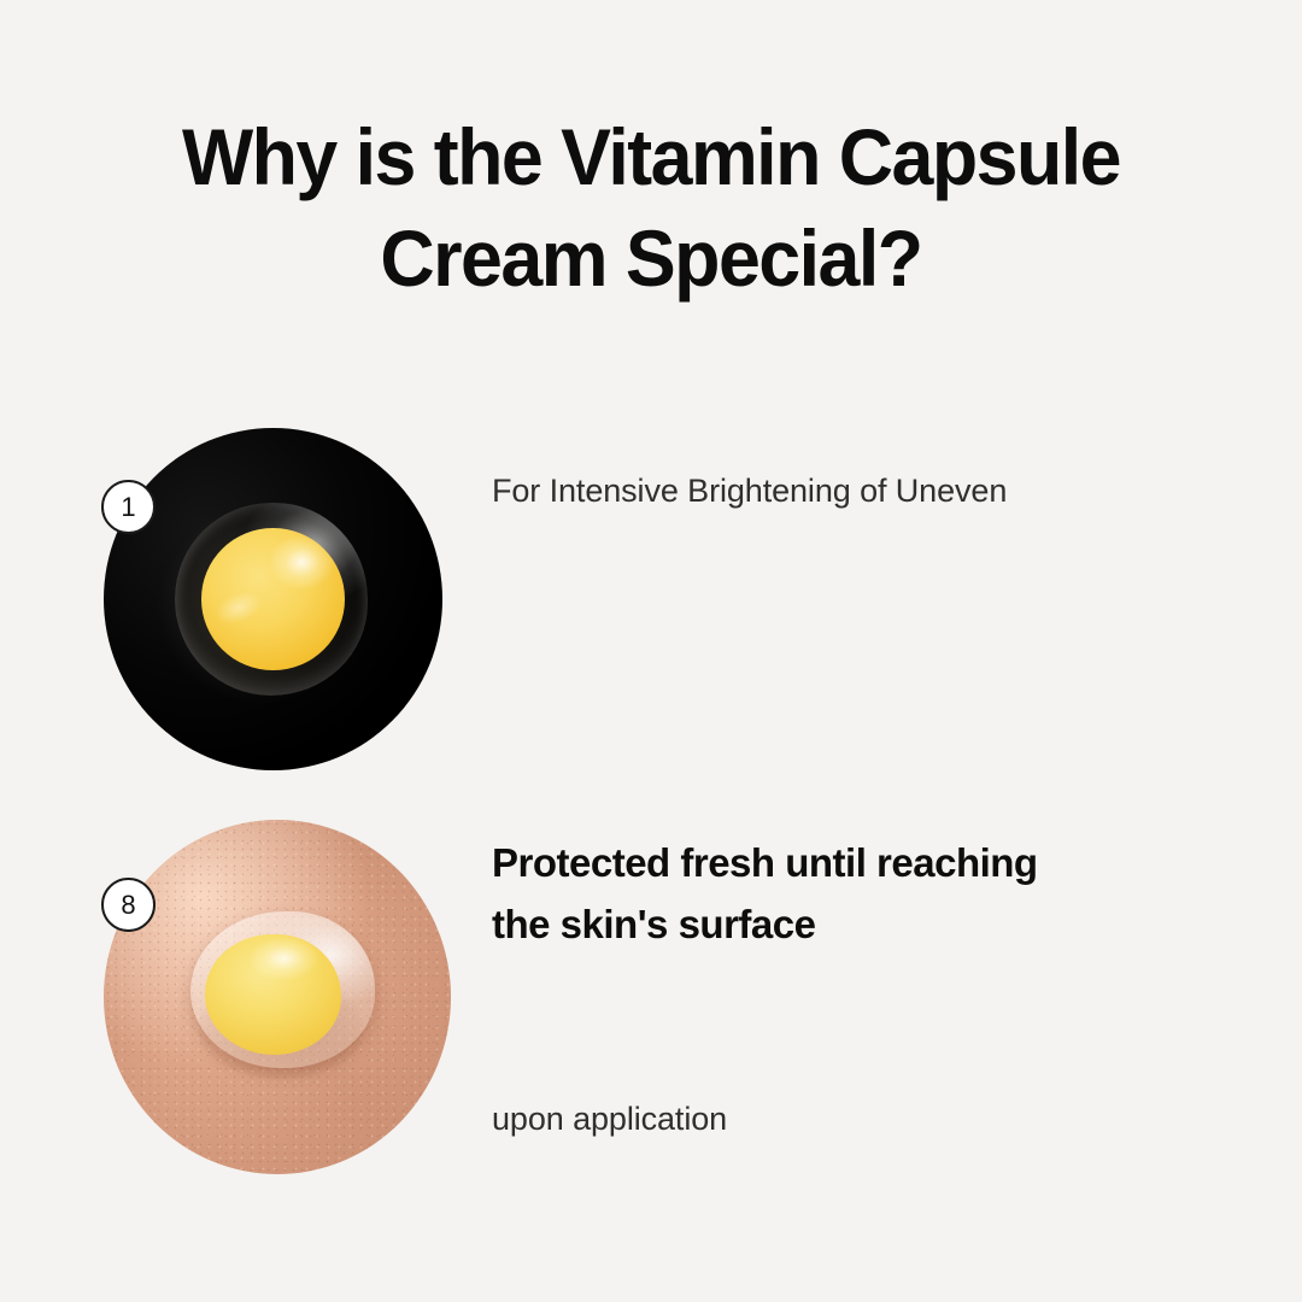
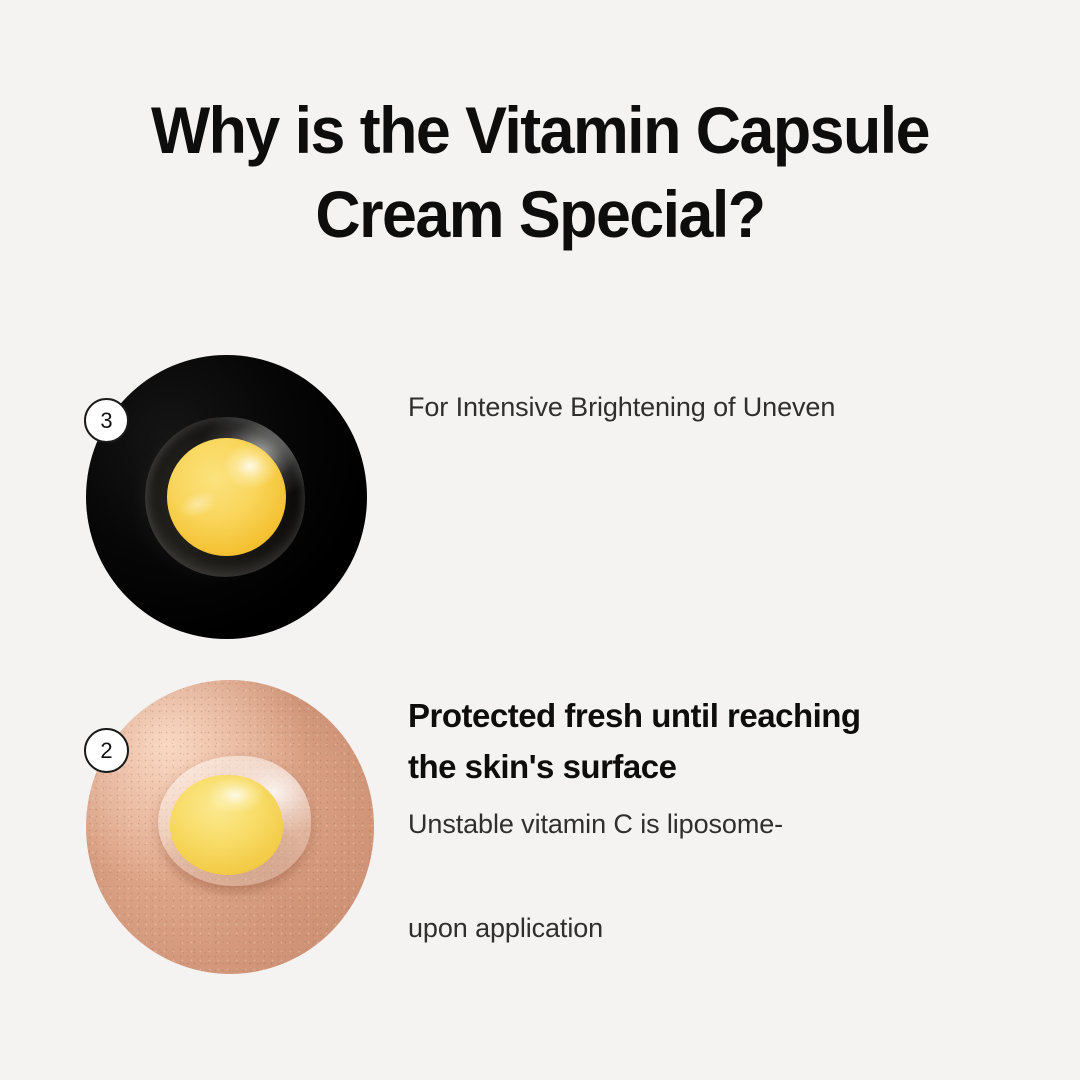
  Why is the Vitamin Capsule
  Cream Special?
- 1
+ 3
  For Intensive Brightening of Uneven
- 8
+ 2
  Protected fresh until reaching
  the skin's surface
+ Unstable vitamin C is liposome-
  upon application
